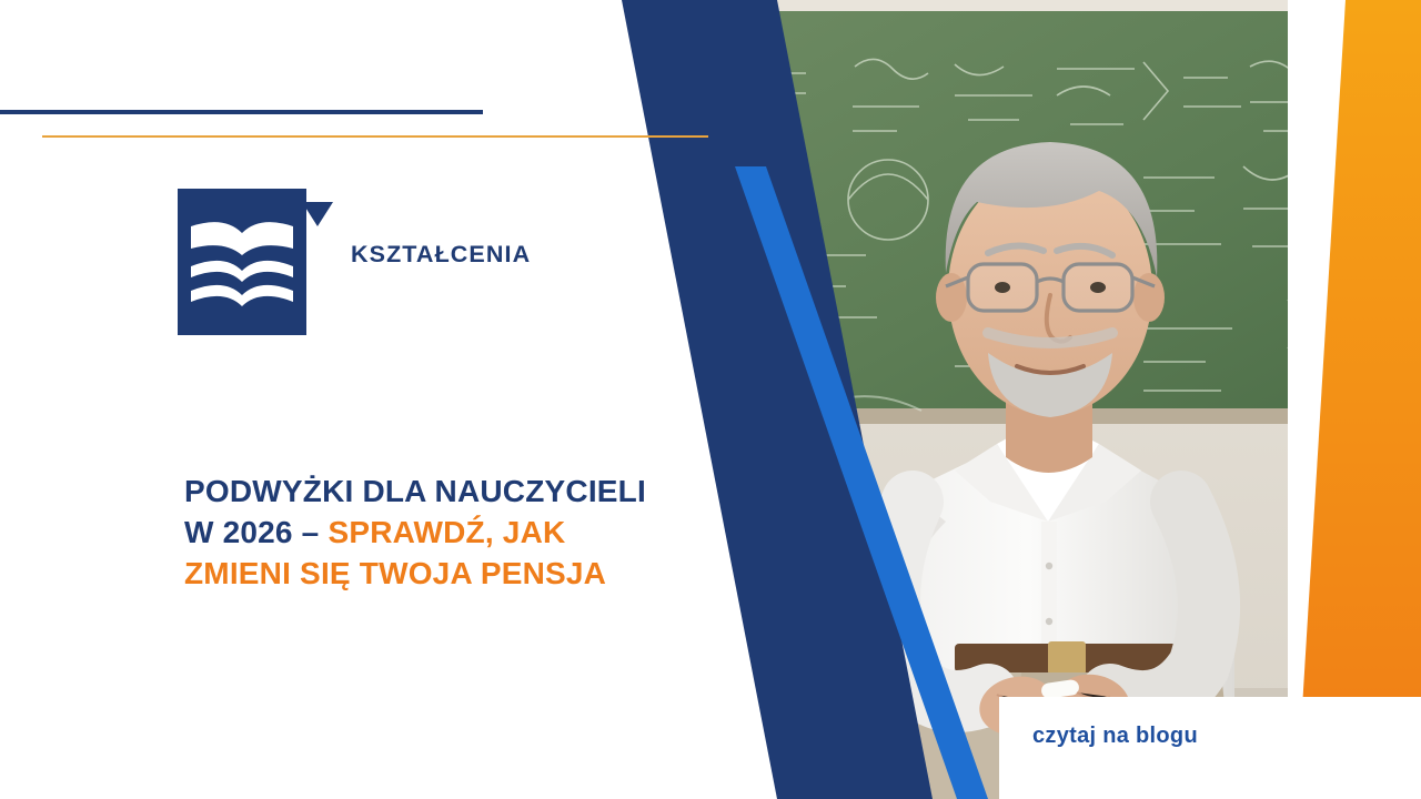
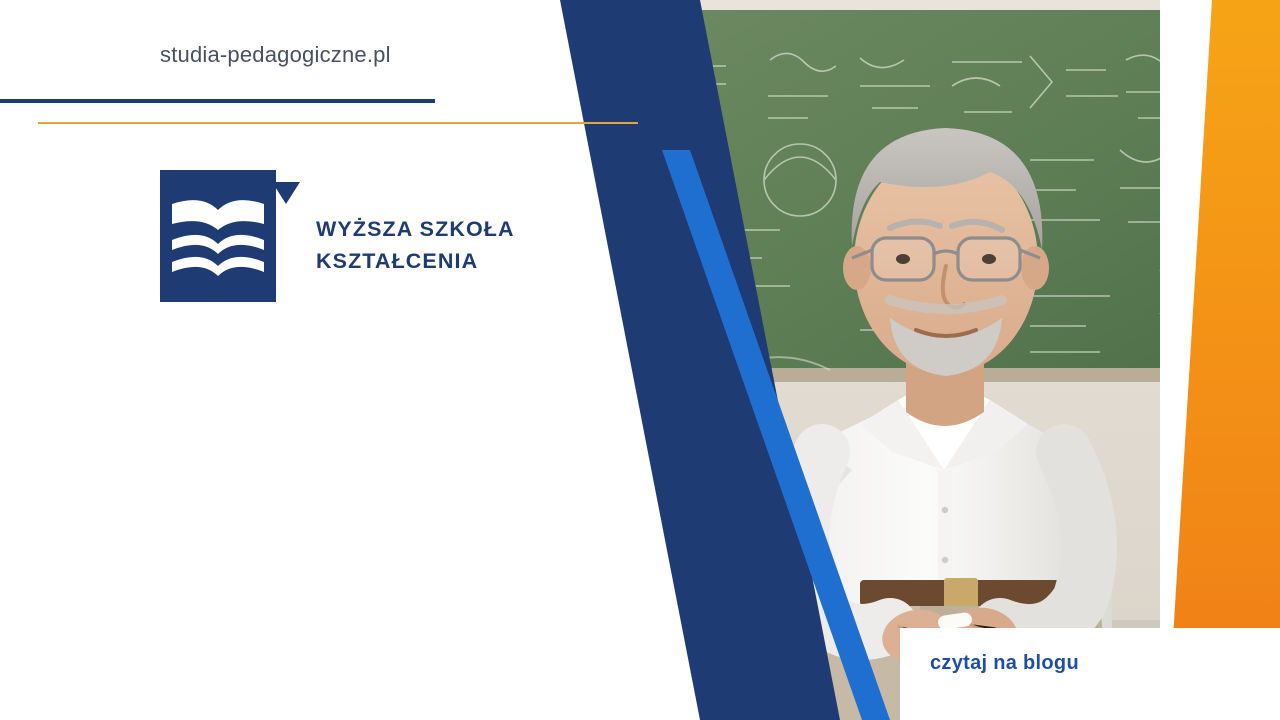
+ studia-pedagogiczne.pl
+ WYŻSZA SZKOŁA
  KSZTAŁCENIA
- PODWYŻKI DLA NAUCZYCIELI
- W 2026 – SPRAWDŹ, JAK
- ZMIENI SIĘ TWOJA PENSJA
  czytaj na blogu
